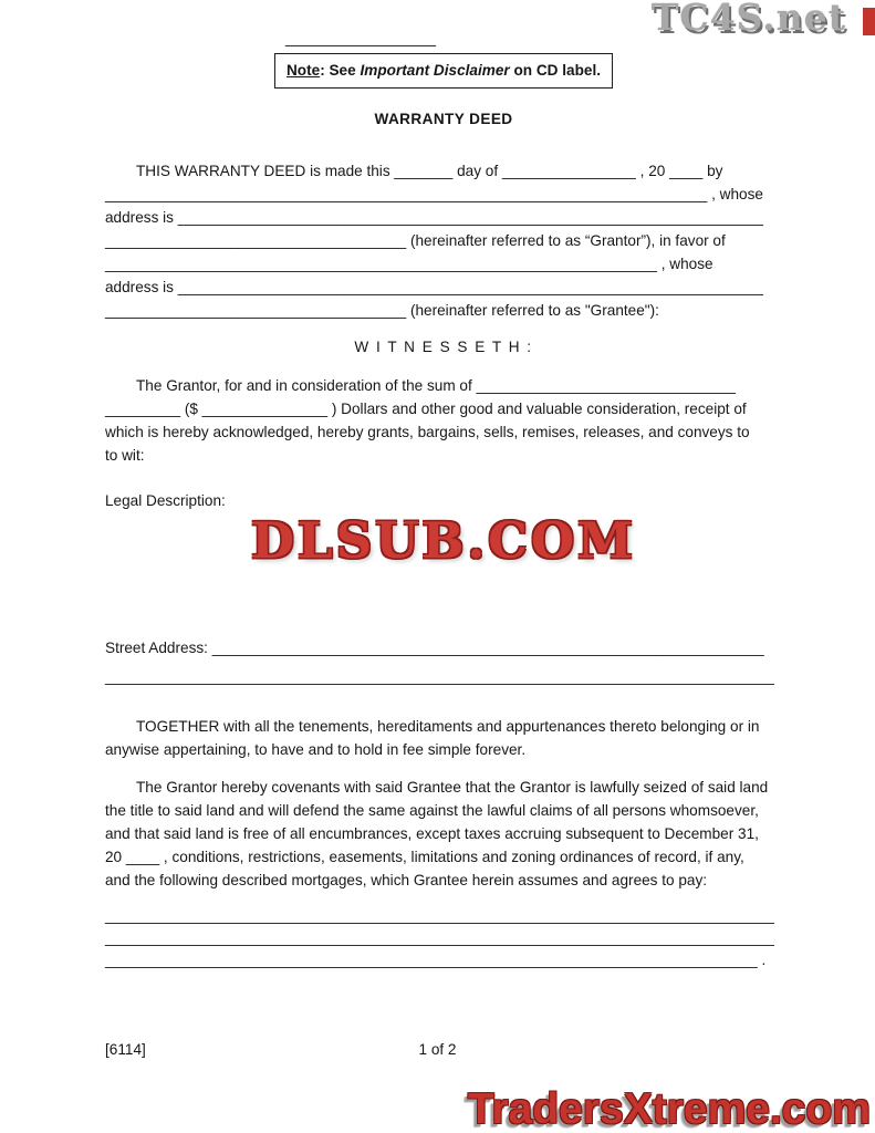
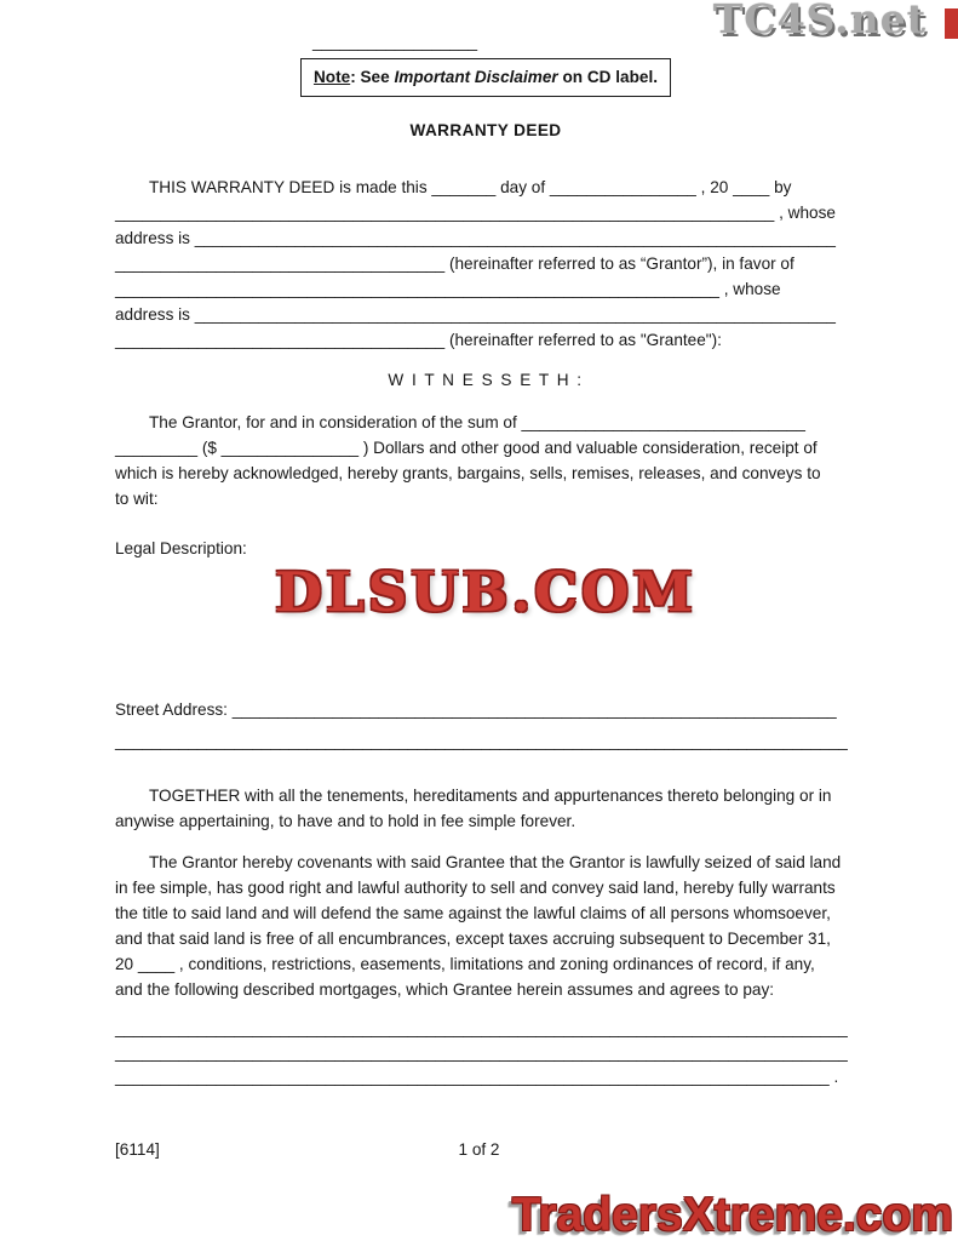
  TC4S.net
  __________________
  Note: See Important Disclaimer on CD label.
  WARRANTY DEED
  THIS WARRANTY DEED is made this _______ day of ________________ , 20 ____ by
  ________________________________________________________________________ , whose
  address is ______________________________________________________________________
  ____________________________________ (hereinafter referred to as “Grantor”), in favor of
  __________________________________________________________________ , whose
  address is ______________________________________________________________________
  ____________________________________ (hereinafter referred to as "Grantee"):
  W I T N E S S E T H :
  The Grantor, for and in consideration of the sum of _______________________________
  _________ ($ _______________ ) Dollars and other good and valuable consideration, receipt of
  which is hereby acknowledged, hereby grants, bargains, sells, remises, releases, and conveys to
  to wit:
  Legal Description:
  DLSUB.COM
  Street Address: __________________________________________________________________
  ________________________________________________________________________________
  TOGETHER with all the tenements, hereditaments and appurtenances thereto belonging or in
  anywise appertaining, to have and to hold in fee simple forever.
  The Grantor hereby covenants with said Grantee that the Grantor is lawfully seized of said land
+ in fee simple, has good right and lawful authority to sell and convey said land, hereby fully warrants
  the title to said land and will defend the same against the lawful claims of all persons whomsoever,
  and that said land is free of all encumbrances, except taxes accruing subsequent to December 31,
  20 ____ , conditions, restrictions, easements, limitations and zoning ordinances of record, if any,
  and the following described mortgages, which Grantee herein assumes and agrees to pay:
  ________________________________________________________________________________
  ________________________________________________________________________________
  ______________________________________________________________________________ .
  [6114]
  1 of 2
  TradersXtreme.com
